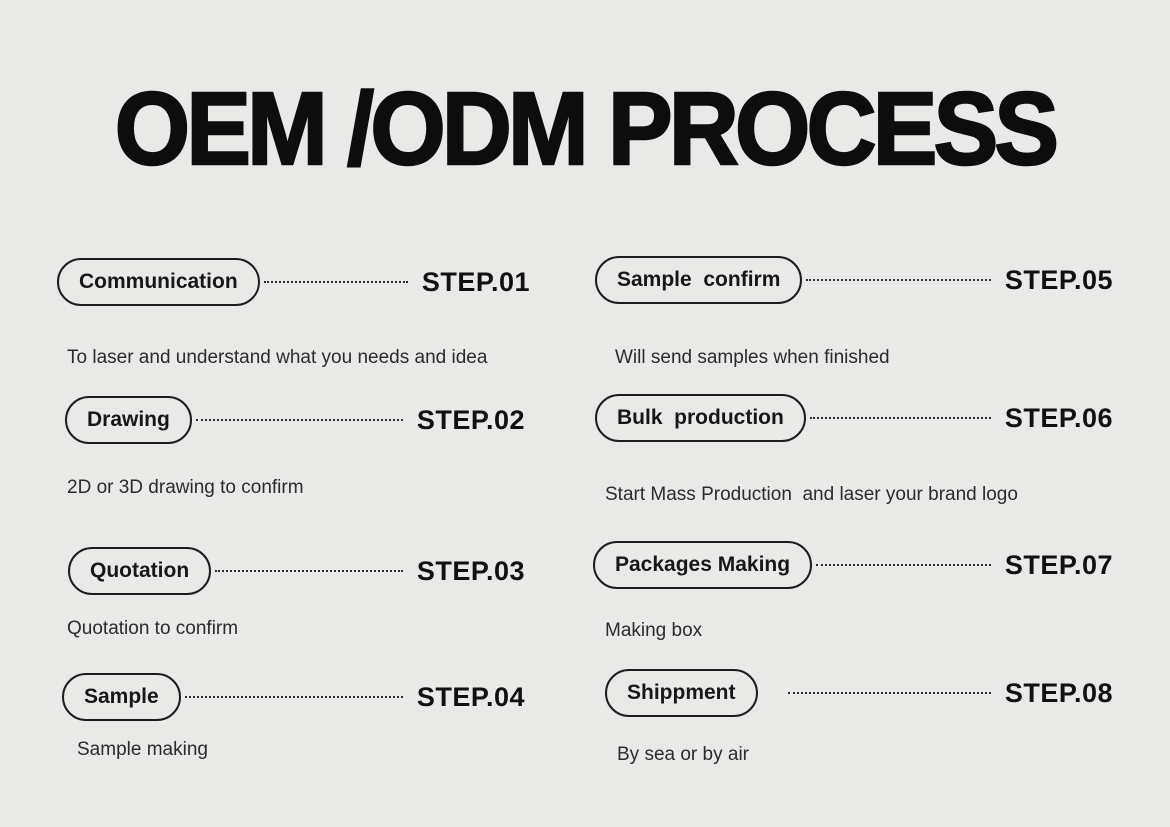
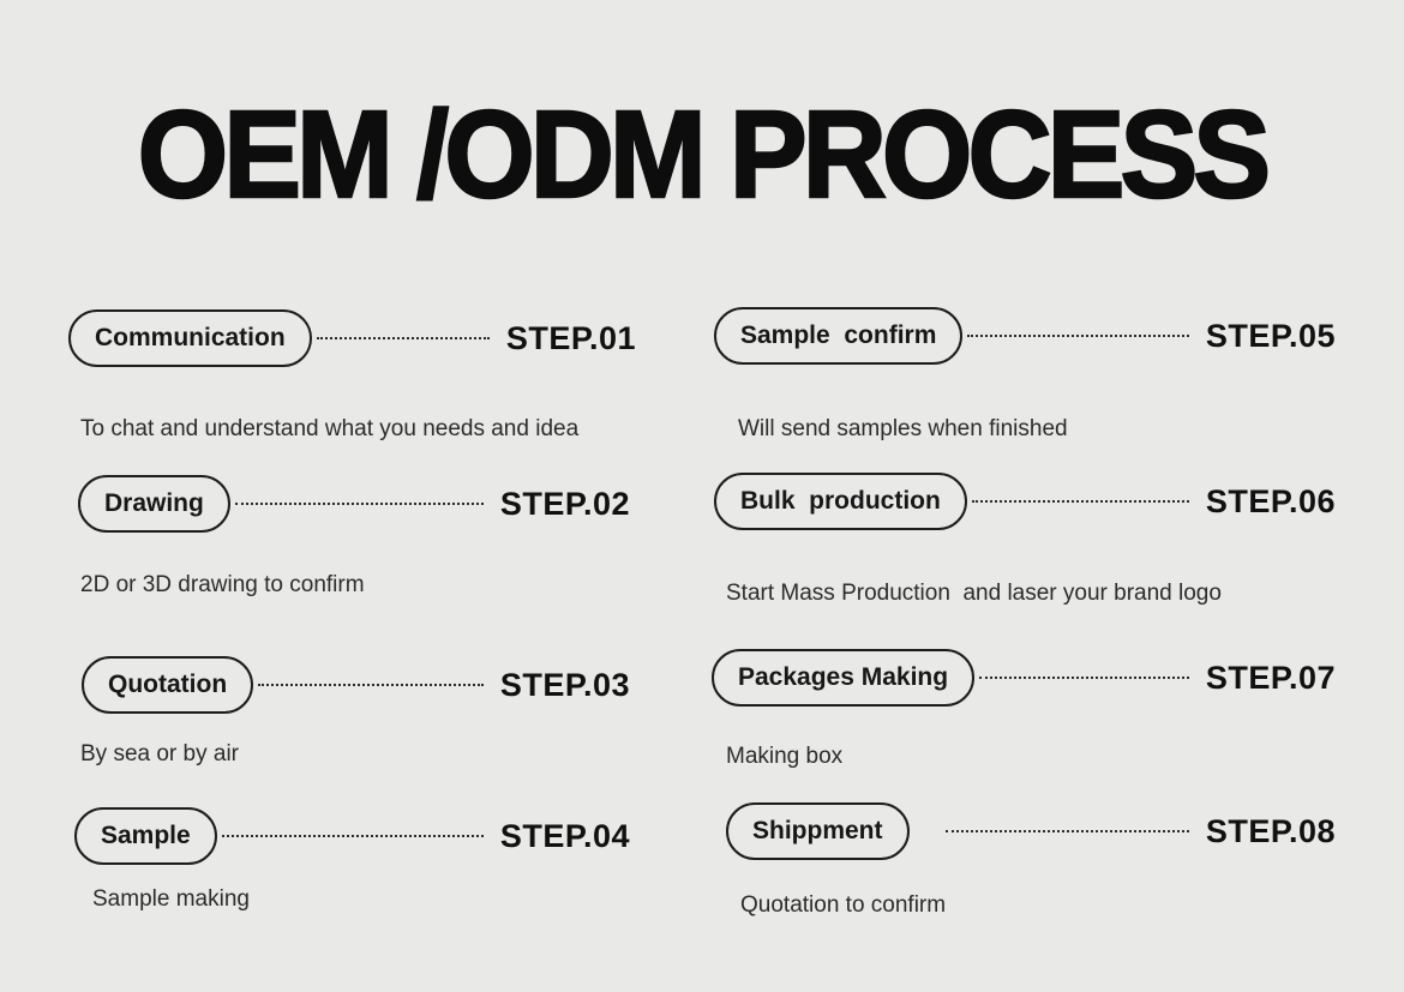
  OEM /ODM PROCESS
  Communication
  STEP.01
- To laser and understand what you needs and idea
+ To chat and understand what you needs and idea
  Drawing
  STEP.02
  2D or 3D drawing to confirm
  Quotation
  STEP.03
- Quotation to confirm
+ By sea or by air
  Sample
  STEP.04
  Sample making
  Sample confirm
  STEP.05
  Will send samples when finished
  Bulk production
  STEP.06
  Start Mass Production and laser your brand logo
  Packages Making
  STEP.07
  Making box
  Shippment
  STEP.08
- By sea or by air
+ Quotation to confirm
